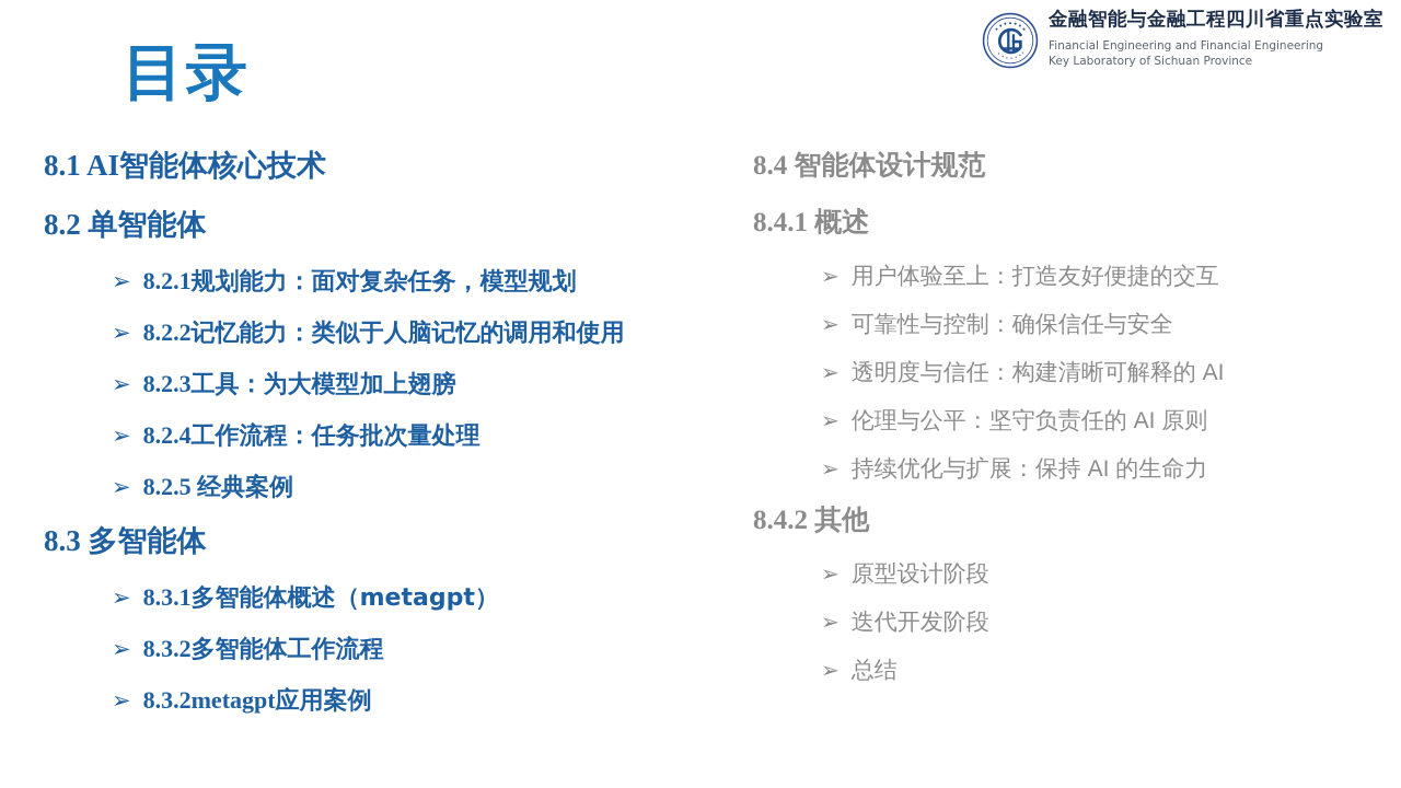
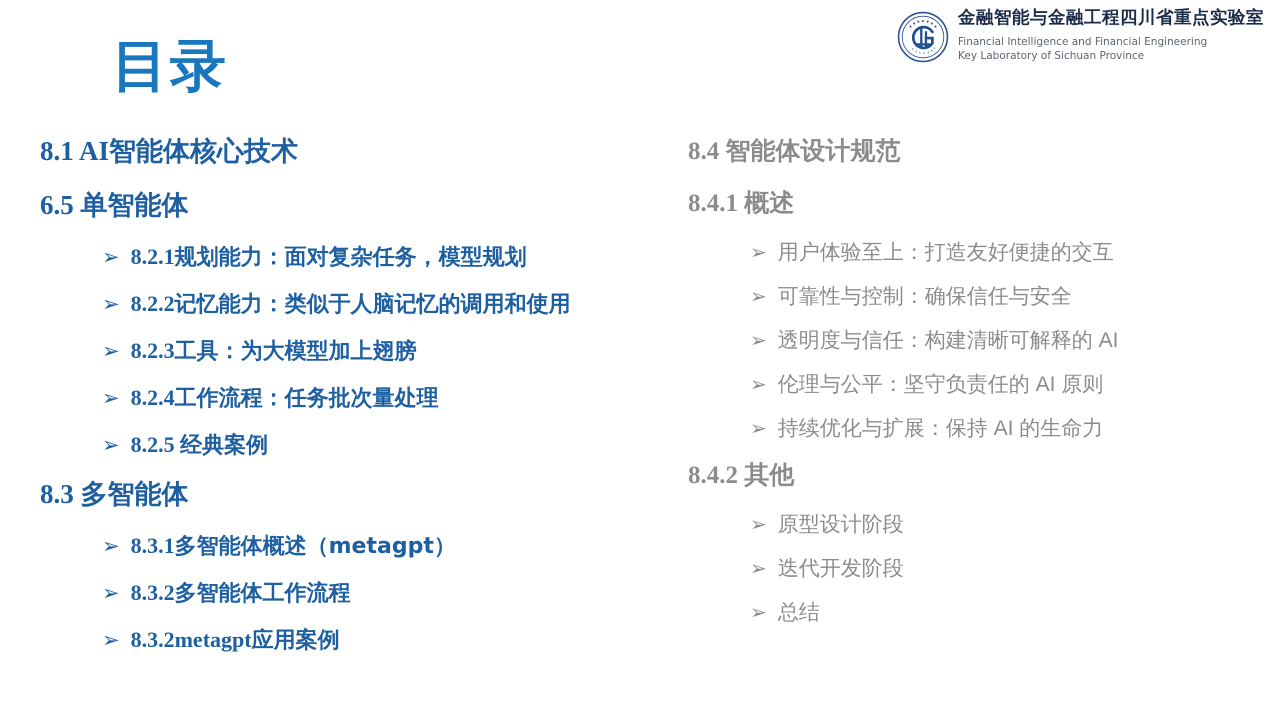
  金融智能与金融工程四川省重点实验室
- Financial Engineering and Financial Engineering
+ Financial Intelligence and Financial Engineering
  Key Laboratory of Sichuan Province
  目录
  8.1 AI智能体核心技术
- 8.2 单智能体
+ 6.5 单智能体
  ➢
  8.2.1规划能力：面对复杂任务，模型规划
  ➢
  8.2.2记忆能力：类似于人脑记忆的调用和使用
  ➢
  8.2.3工具：为大模型加上翅膀
  ➢
  8.2.4工作流程：任务批次量处理
  ➢
  8.2.5 经典案例
  8.3 多智能体
  ➢
  8.3.1多智能体概述（metagpt）
  ➢
  8.3.2多智能体工作流程
  ➢
  8.3.2metagpt应用案例
  8.4 智能体设计规范
  8.4.1 概述
  ➢
  用户体验至上：打造友好便捷的交互
  ➢
  可靠性与控制：确保信任与安全
  ➢
  透明度与信任：构建清晰可解释的 AI
  ➢
  伦理与公平：坚守负责任的 AI 原则
  ➢
  持续优化与扩展：保持 AI 的生命力
  8.4.2 其他
  ➢
  原型设计阶段
  ➢
  迭代开发阶段
  ➢
  总结
